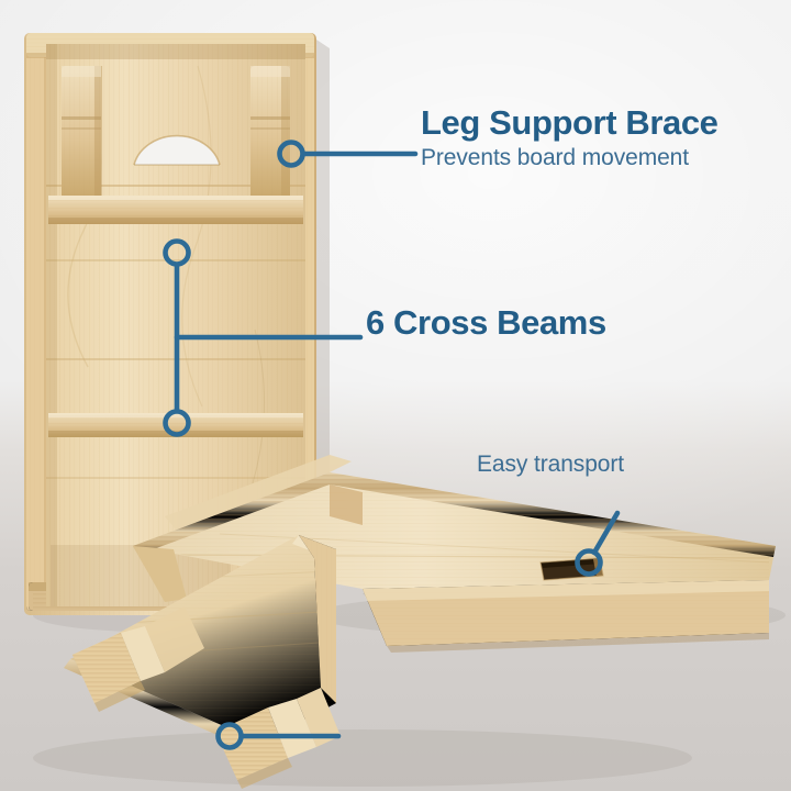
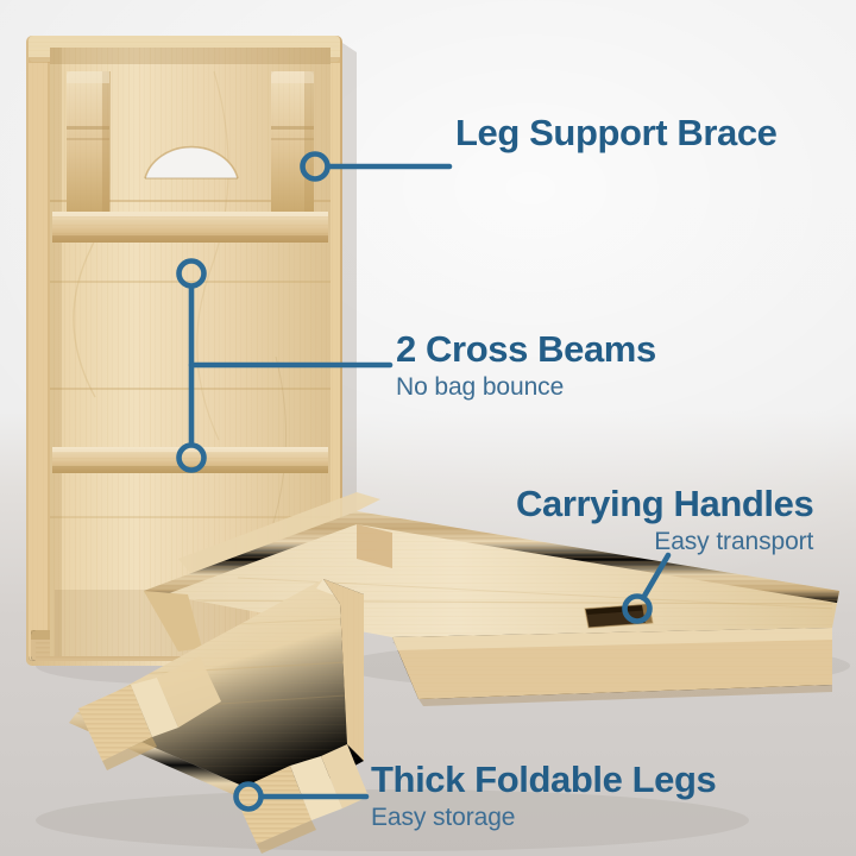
  Leg Support Brace
- Prevents board movement
- 6 Cross Beams
+ 2 Cross Beams
+ No bag bounce
+ Carrying Handles
  Easy transport
+ Thick Foldable Legs
+ Easy storage
